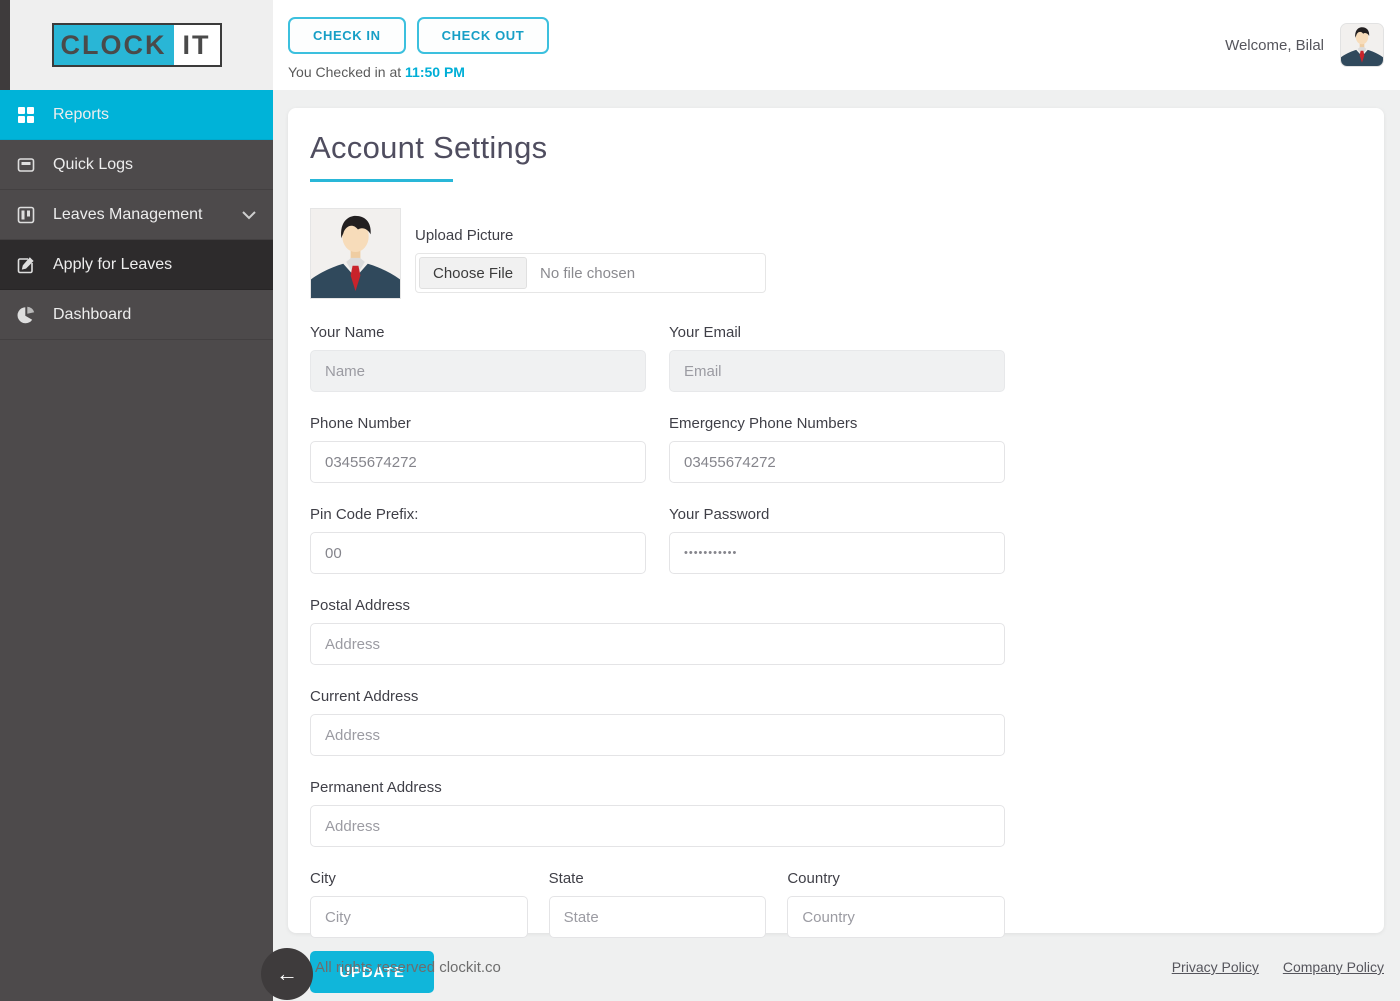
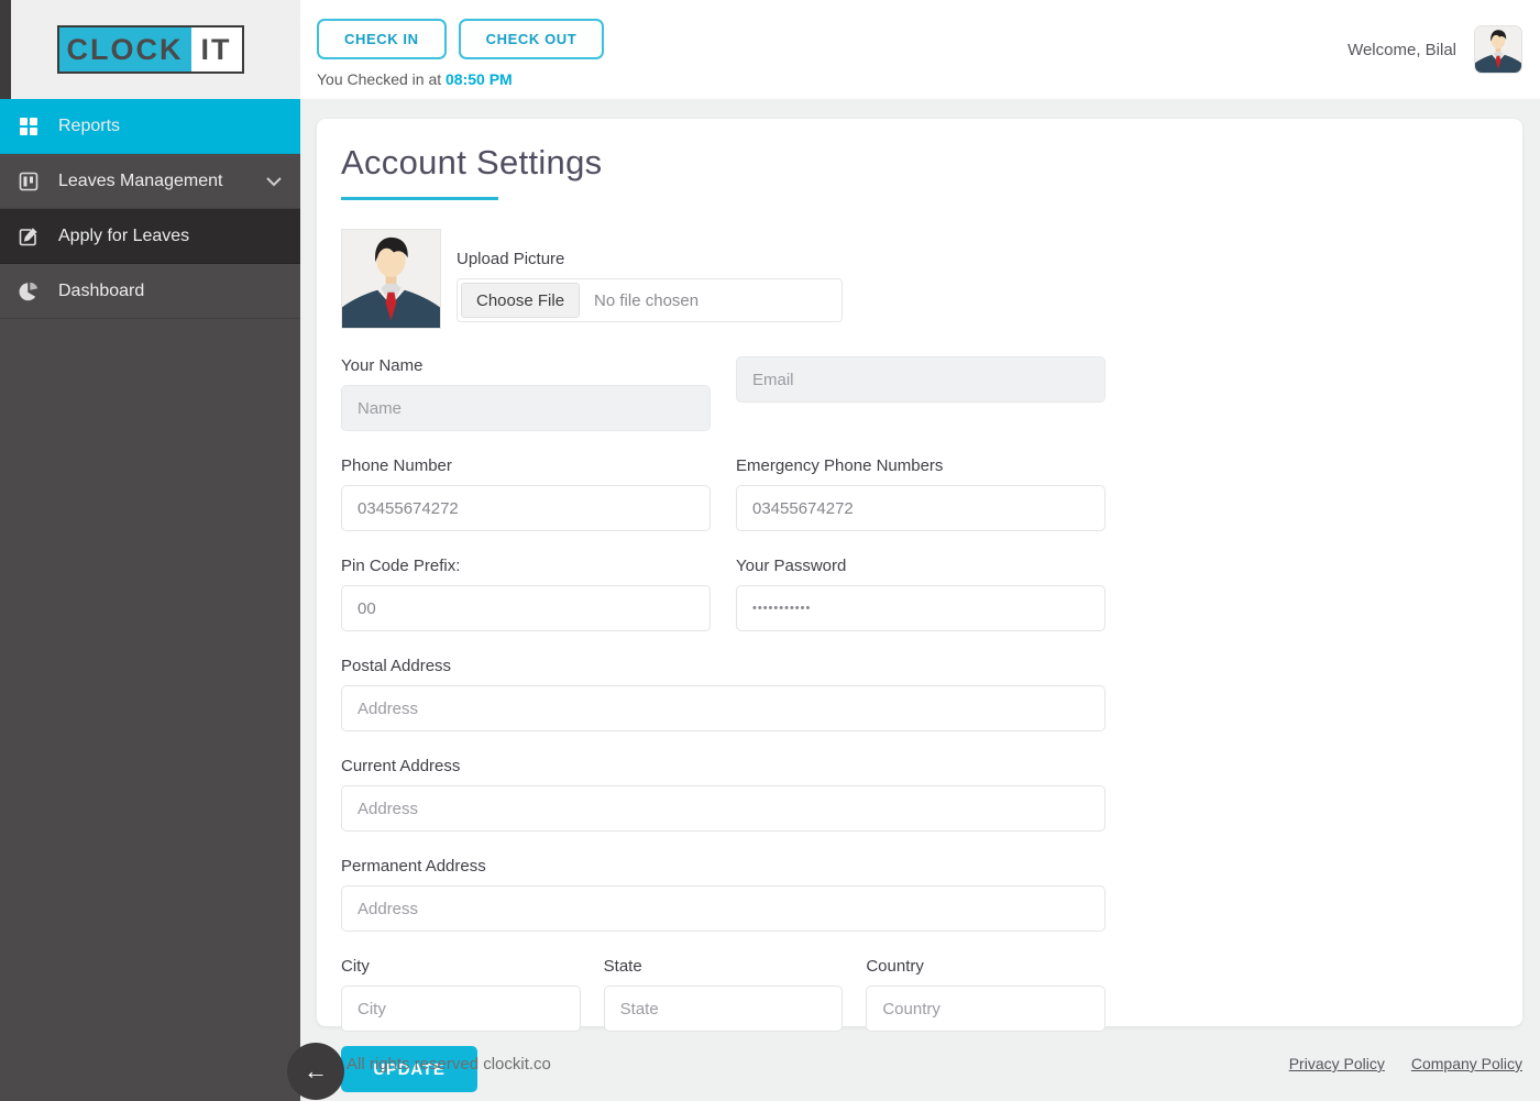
  CLOCK
  IT
  Reports
- Quick Logs
  Leaves Management
  Apply for Leaves
  Dashboard
  CHECK IN
  CHECK OUT
- You Checked in at 11:50 PM
+ You Checked in at 08:50 PM
  Welcome, Bilal
  Account Settings
  Upload Picture
  Choose File
  No file chosen
  Your Name
  Name
- Your Email
  Email
  Phone Number
  03455674272
  Emergency Phone Numbers
  03455674272
  Pin Code Prefix:
  00
  Your Password
  •••••••••••
  Postal Address
  Address
  Current Address
  Address
  Permanent Address
  Address
  City
  City
  State
  State
  Country
  Country
  UPDATE
  All rights reserved clockit.co
  Privacy Policy
  Company Policy
  ←
